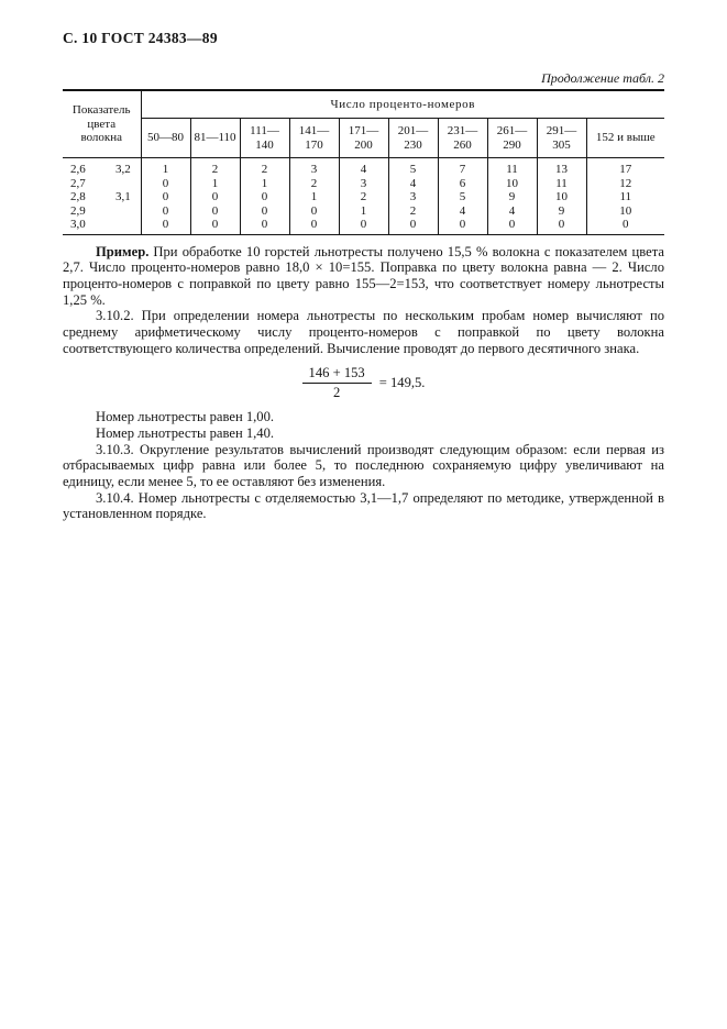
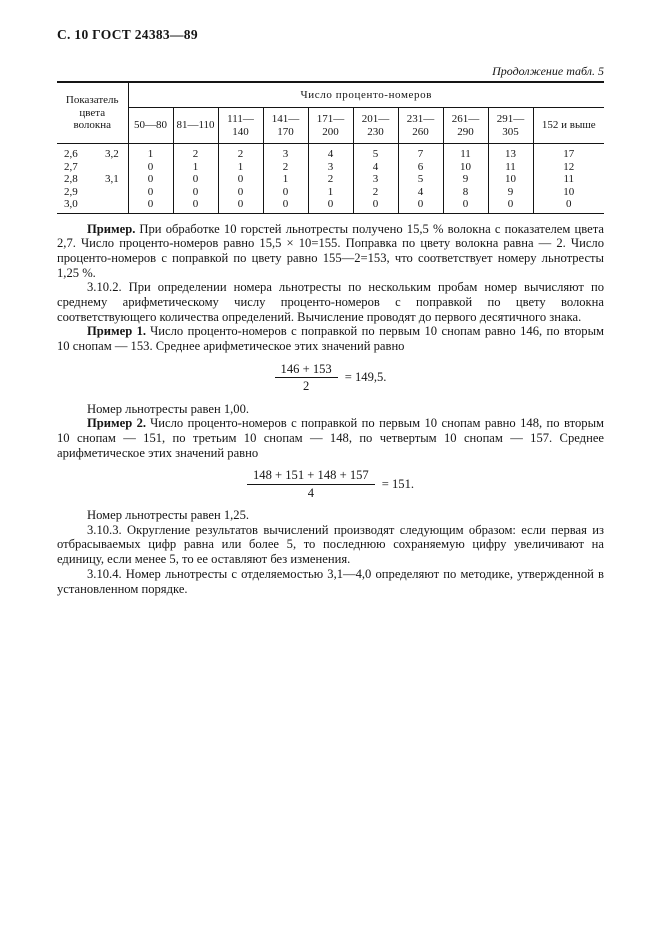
  С. 10 ГОСТ 24383—89
- Продолжение табл. 2
+ Продолжение табл. 5
  Показатель цвета волокна	Число проценто-номеров
  50—80	81—110	111—140	141—170	171—200	201—230	231—260	261—290	291—305	152 и выше
  2,6 3,2	1	2	2	3	4	5	7	11	13	17
  2,7	0	1	1	2	3	4	6	10	11	12
  2,8 3,1	0	0	0	1	2	3	5	9	10	11
- 2,9	0	0	0	0	1	2	4	4	9	10
+ 2,9	0	0	0	0	1	2	4	8	9	10
  3,0	0	0	0	0	0	0	0	0	0	0
- Пример. При обработке 10 горстей льнотресты получено 15,5 % волокна с показателем цвета 2,7. Число проценто-номеров равно 18,0 × 10=155. Поправка по цвету волокна равна — 2. Число проценто-номеров с поправкой по цвету равно 155—2=153, что соответствует номеру льнотресты 1,25 %.
+ Пример. При обработке 10 горстей льнотресты получено 15,5 % волокна с показателем цвета 2,7. Число проценто-номеров равно 15,5 × 10=155. Поправка по цвету волокна равна — 2. Число проценто-номеров с поправкой по цвету равно 155—2=153, что соответствует номеру льнотресты 1,25 %.
  3.10.2. При определении номера льнотресты по нескольким пробам номер вычисляют по среднему арифметическому числу проценто-номеров с поправкой по цвету волокна соответствующего количества определений. Вычисление проводят до первого десятичного знака.
+ Пример 1. Число проценто-номеров с поправкой по первым 10 снопам равно 146, по вторым 10 снопам — 153. Среднее арифметическое этих значений равно
  146 + 153
  2
  = 149,5.
  Номер льнотресты равен 1,00.
+ Пример 2. Число проценто-номеров с поправкой по первым 10 снопам равно 148, по вторым 10 снопам — 151, по третьим 10 снопам — 148, по четвертым 10 снопам — 157. Среднее арифметическое этих значений равно
+ 148 + 151 + 148 + 157
+ 4
+ = 151.
- Номер льнотресты равен 1,40.
+ Номер льнотресты равен 1,25.
  3.10.3. Округление результатов вычислений производят следующим образом: если первая из отбрасываемых цифр равна или более 5, то последнюю сохраняемую цифру увеличивают на единицу, если менее 5, то ее оставляют без изменения.
- 3.10.4. Номер льнотресты с отделяемостью 3,1—1,7 определяют по методике, утвержденной в установленном порядке.
+ 3.10.4. Номер льнотресты с отделяемостью 3,1—4,0 определяют по методике, утвержденной в установленном порядке.
